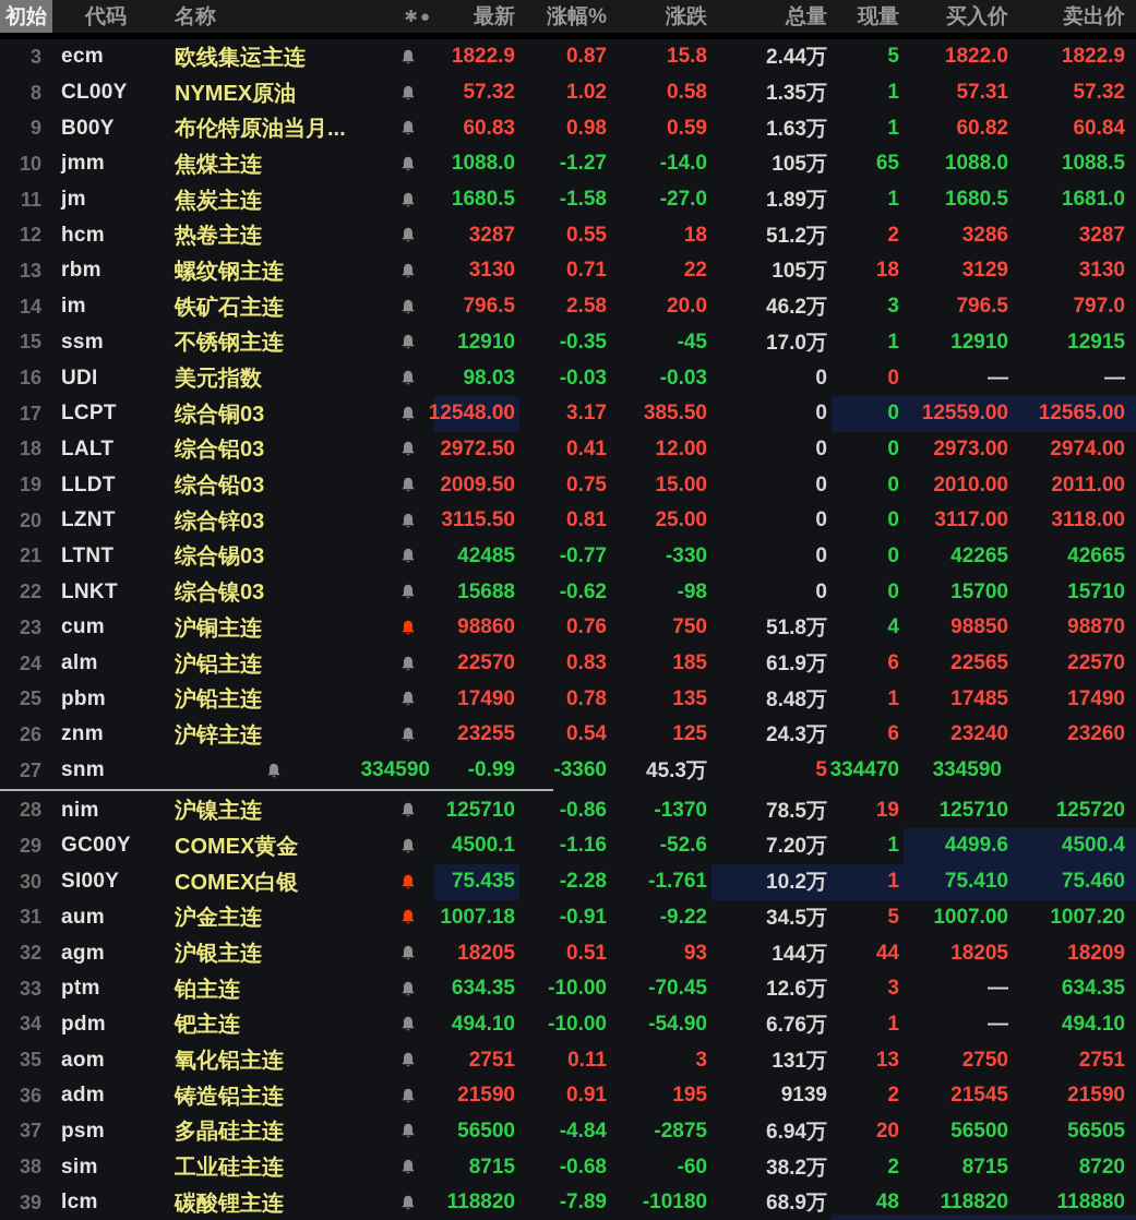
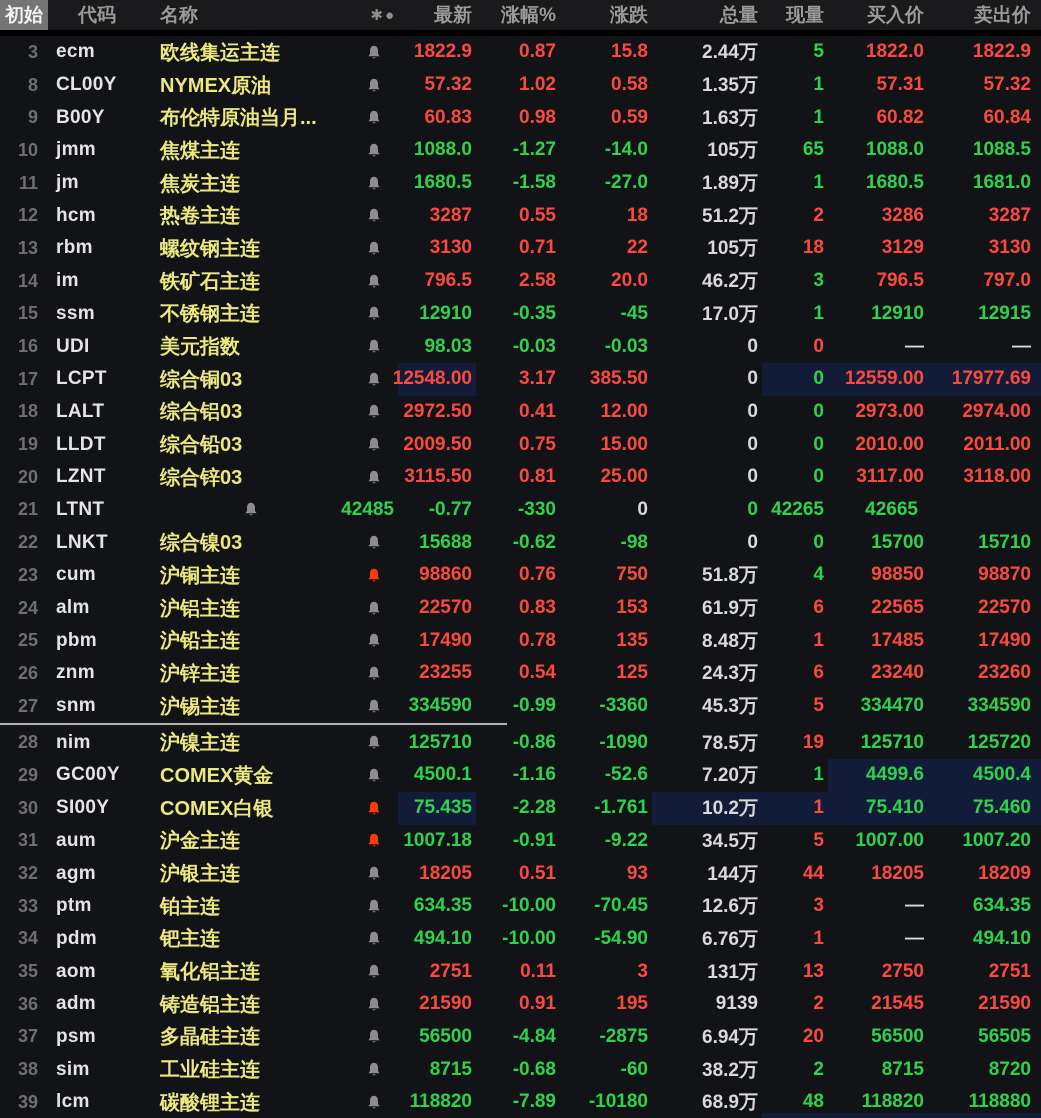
  初始
  代码
  名称
  ✱●
  最新
  涨幅%
  涨跌
  总量
  现量
  买入价
  卖出价
  3
  ecm
  欧线集运主连
  1822.9
  0.87
  15.8
  2.44万
  5
  1822.0
  1822.9
  8
  CL00Y
  NYMEX原油
  57.32
  1.02
  0.58
  1.35万
  1
  57.31
  57.32
  9
  B00Y
  布伦特原油当月...
  60.83
  0.98
  0.59
  1.63万
  1
  60.82
  60.84
  10
  jmm
  焦煤主连
  1088.0
  -1.27
  -14.0
  105万
  65
  1088.0
  1088.5
  11
  jm
  焦炭主连
  1680.5
  -1.58
  -27.0
  1.89万
  1
  1680.5
  1681.0
  12
  hcm
  热卷主连
  3287
  0.55
  18
  51.2万
  2
  3286
  3287
  13
  rbm
  螺纹钢主连
  3130
  0.71
  22
  105万
  18
  3129
  3130
  14
  im
  铁矿石主连
  796.5
  2.58
  20.0
  46.2万
  3
  796.5
  797.0
  15
  ssm
  不锈钢主连
  12910
  -0.35
  -45
  17.0万
  1
  12910
  12915
  16
  UDI
  美元指数
  98.03
  -0.03
  -0.03
  0
  0
  —
  —
  17
  LCPT
  综合铜03
  12548.00
  3.17
  385.50
  0
  0
  12559.00
- 12565.00
+ 17977.69
  18
  LALT
  综合铝03
  2972.50
  0.41
  12.00
  0
  0
  2973.00
  2974.00
  19
  LLDT
  综合铅03
  2009.50
  0.75
  15.00
  0
  0
  2010.00
  2011.00
  20
  LZNT
  综合锌03
  3115.50
  0.81
  25.00
  0
  0
  3117.00
  3118.00
  21
  LTNT
- 综合锡03
  42485
  -0.77
  -330
  0
  0
  42265
  42665
  22
  LNKT
  综合镍03
  15688
  -0.62
  -98
  0
  0
  15700
  15710
  23
  cum
  沪铜主连
  98860
  0.76
  750
  51.8万
  4
  98850
  98870
  24
  alm
  沪铝主连
  22570
  0.83
- 185
+ 153
  61.9万
  6
  22565
  22570
  25
  pbm
  沪铅主连
  17490
  0.78
  135
  8.48万
  1
  17485
  17490
  26
  znm
  沪锌主连
  23255
  0.54
  125
  24.3万
  6
  23240
  23260
  27
  snm
+ 沪锡主连
  334590
  -0.99
  -3360
  45.3万
  5
  334470
  334590
  28
  nim
  沪镍主连
  125710
  -0.86
- -1370
+ -1090
  78.5万
  19
  125710
  125720
  29
  GC00Y
  COMEX黄金
  4500.1
  -1.16
  -52.6
  7.20万
  1
  4499.6
  4500.4
  30
  SI00Y
  COMEX白银
  75.435
  -2.28
  -1.761
  10.2万
  1
  75.410
  75.460
  31
  aum
  沪金主连
  1007.18
  -0.91
  -9.22
  34.5万
  5
  1007.00
  1007.20
  32
  agm
  沪银主连
  18205
  0.51
  93
  144万
  44
  18205
  18209
  33
  ptm
  铂主连
  634.35
  -10.00
  -70.45
  12.6万
  3
  —
  634.35
  34
  pdm
  钯主连
  494.10
  -10.00
  -54.90
  6.76万
  1
  —
  494.10
  35
  aom
  氧化铝主连
  2751
  0.11
  3
  131万
  13
  2750
  2751
  36
  adm
  铸造铝主连
  21590
  0.91
  195
  9139
  2
  21545
  21590
  37
  psm
  多晶硅主连
  56500
  -4.84
  -2875
  6.94万
  20
  56500
  56505
  38
  sim
  工业硅主连
  8715
  -0.68
  -60
  38.2万
  2
  8715
  8720
  39
  lcm
  碳酸锂主连
  118820
  -7.89
  -10180
  68.9万
  48
  118820
  118880
